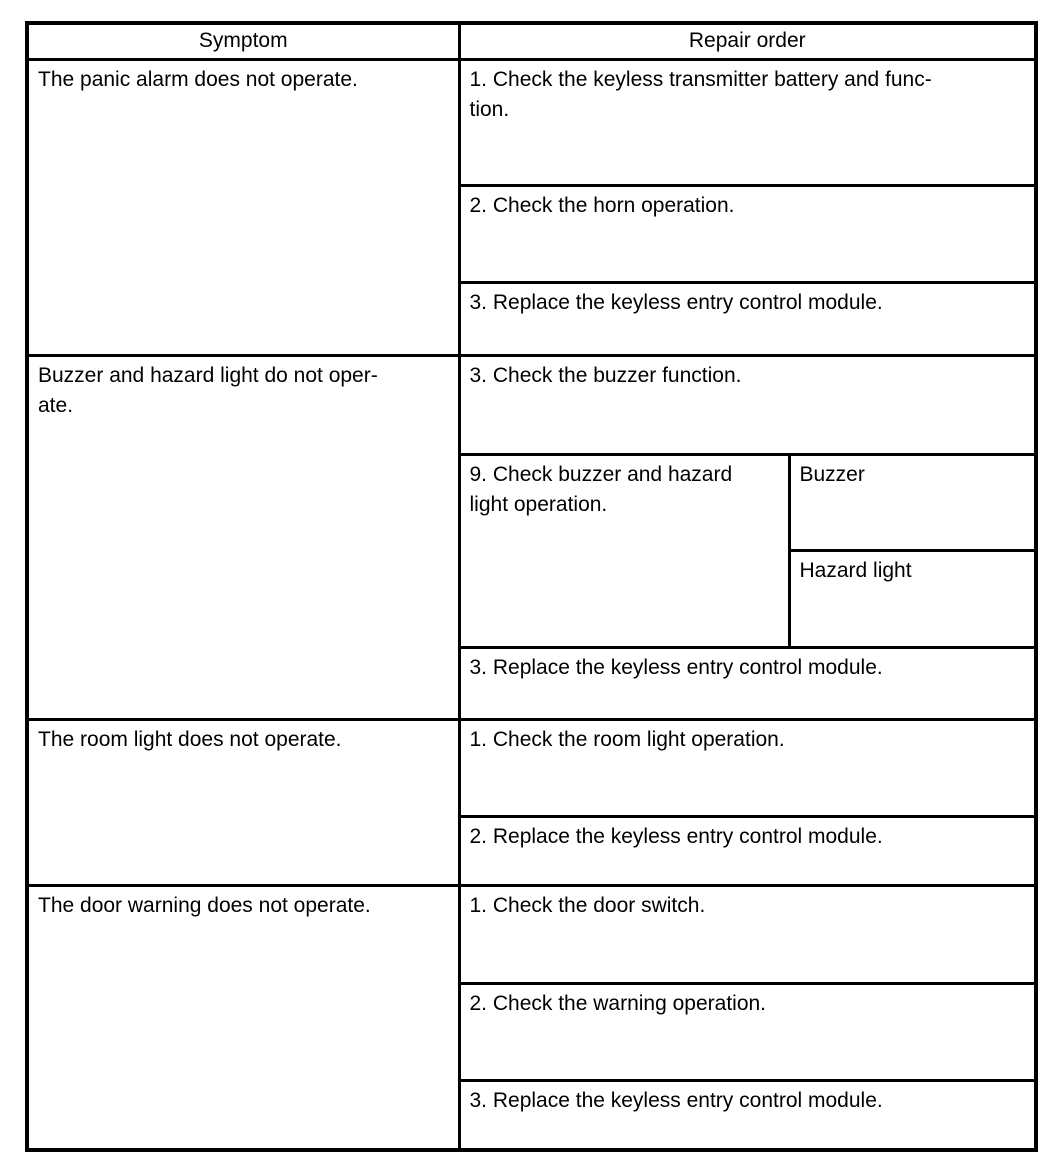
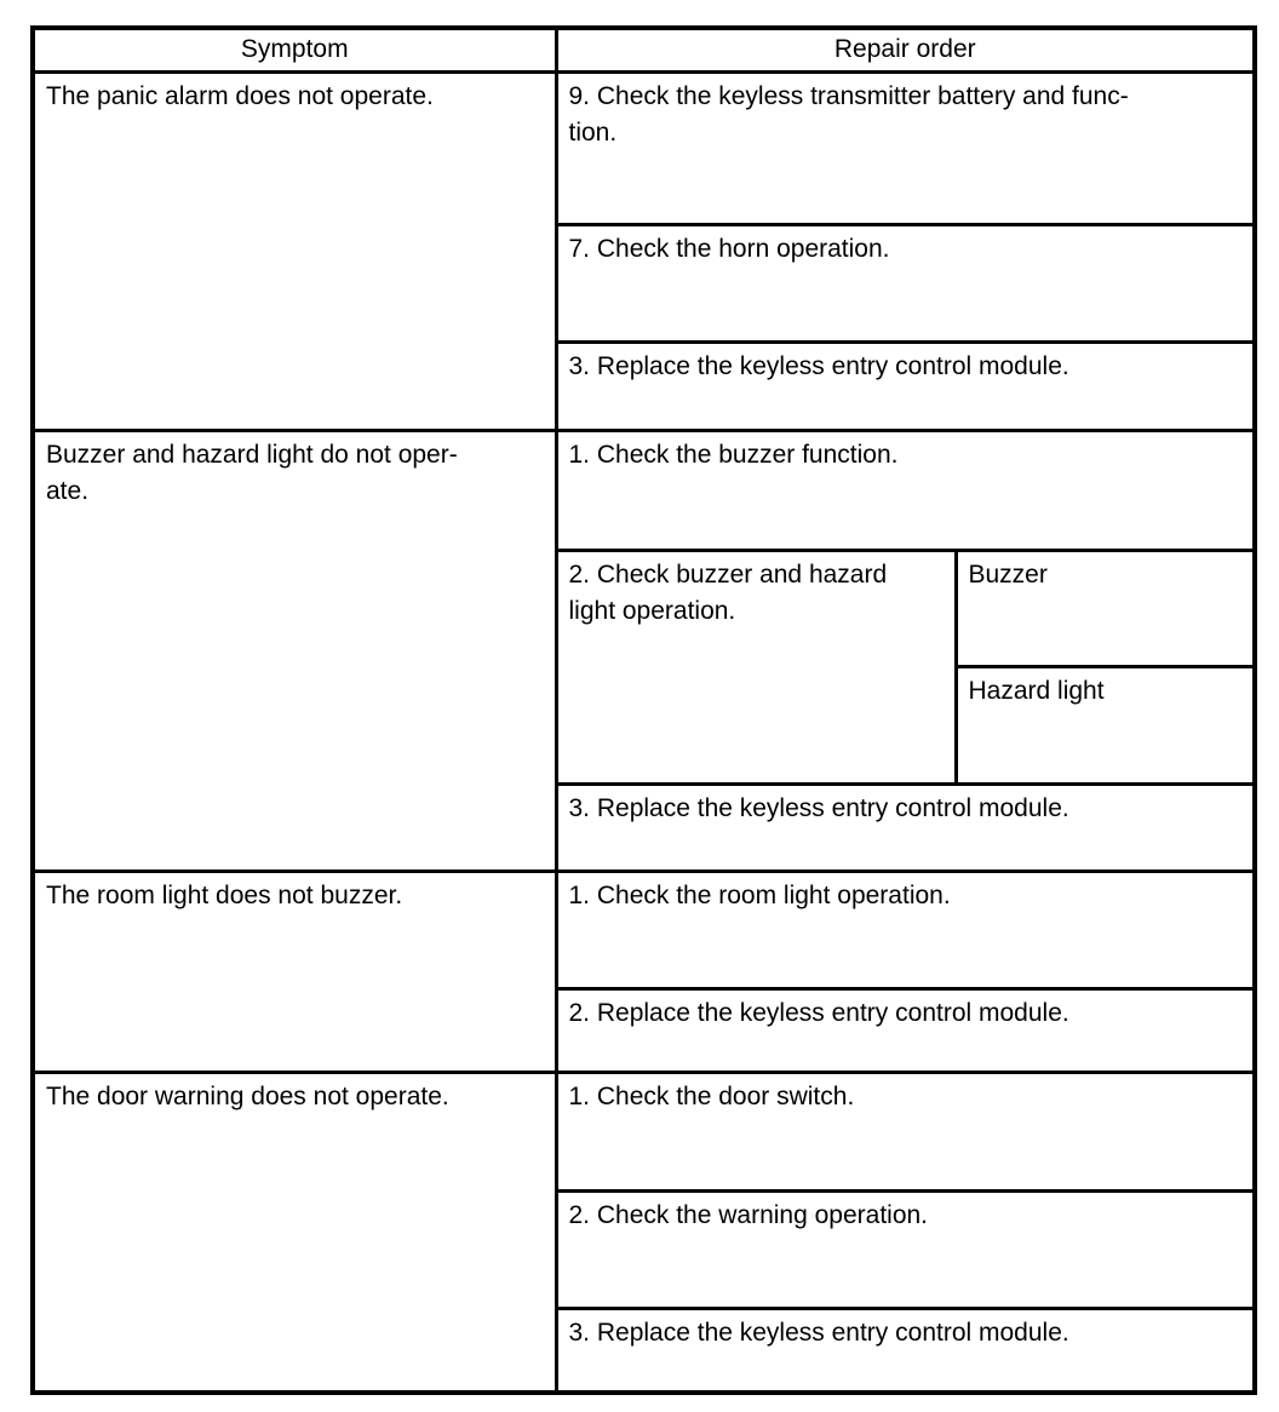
  Symptom	Repair order
- The panic alarm does not operate.	1. Check the keyless transmitter battery and func- tion.
+ The panic alarm does not operate.	9. Check the keyless transmitter battery and func- tion.
- 2. Check the horn operation.
+ 7. Check the horn operation.
  3. Replace the keyless entry control module.
- Buzzer and hazard light do not oper- ate.	3. Check the buzzer function.
+ Buzzer and hazard light do not oper- ate.	1. Check the buzzer function.
- 9. Check buzzer and hazard light operation.	Buzzer
+ 2. Check buzzer and hazard light operation.	Buzzer
  Hazard light
  3. Replace the keyless entry control module.
- The room light does not operate.	1. Check the room light operation.
+ The room light does not buzzer.	1. Check the room light operation.
  2. Replace the keyless entry control module.
  The door warning does not operate.	1. Check the door switch.
  2. Check the warning operation.
  3. Replace the keyless entry control module.
